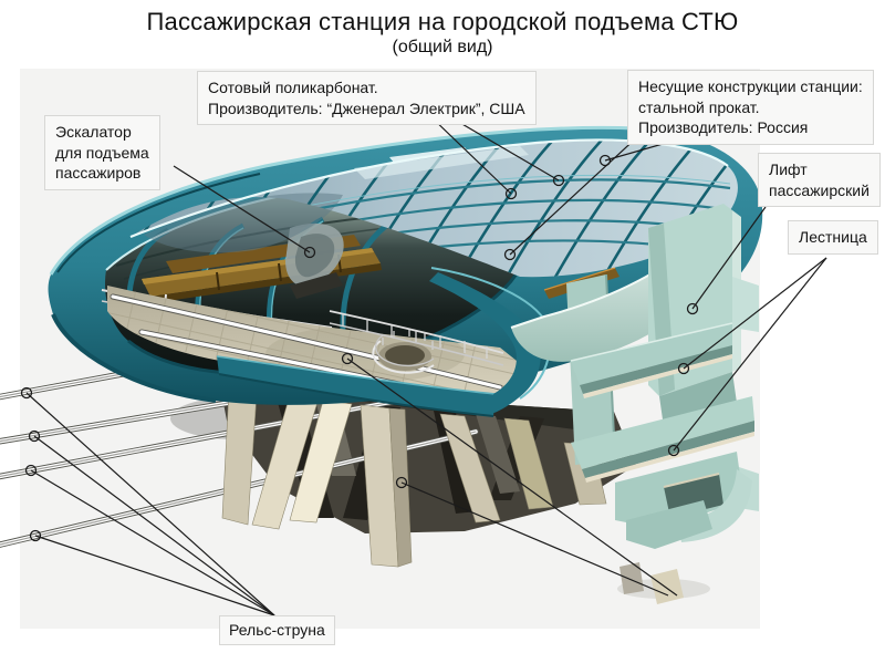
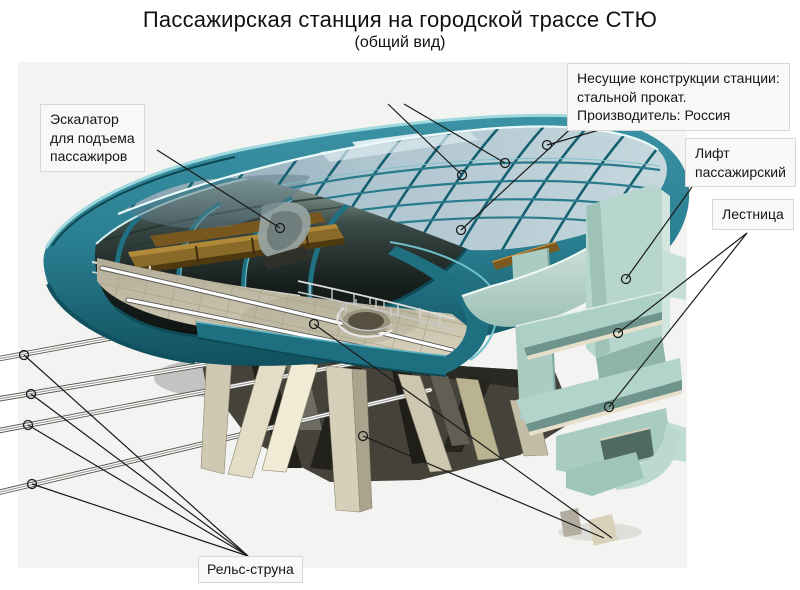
- Пассажирская станция на городской подъема СТЮ
+ Пассажирская станция на городской трассе СТЮ
  (общий вид)
- Сотовый поликарбонат.
- Производитель: “Дженерал Электрик”, США
  Несущие конструкции станции:
  стальной прокат.
  Производитель: Россия
  Эскалатор
  для подъема
  пассажиров
  Лифт
  пассажирский
  Лестница
  Рельс-струна
